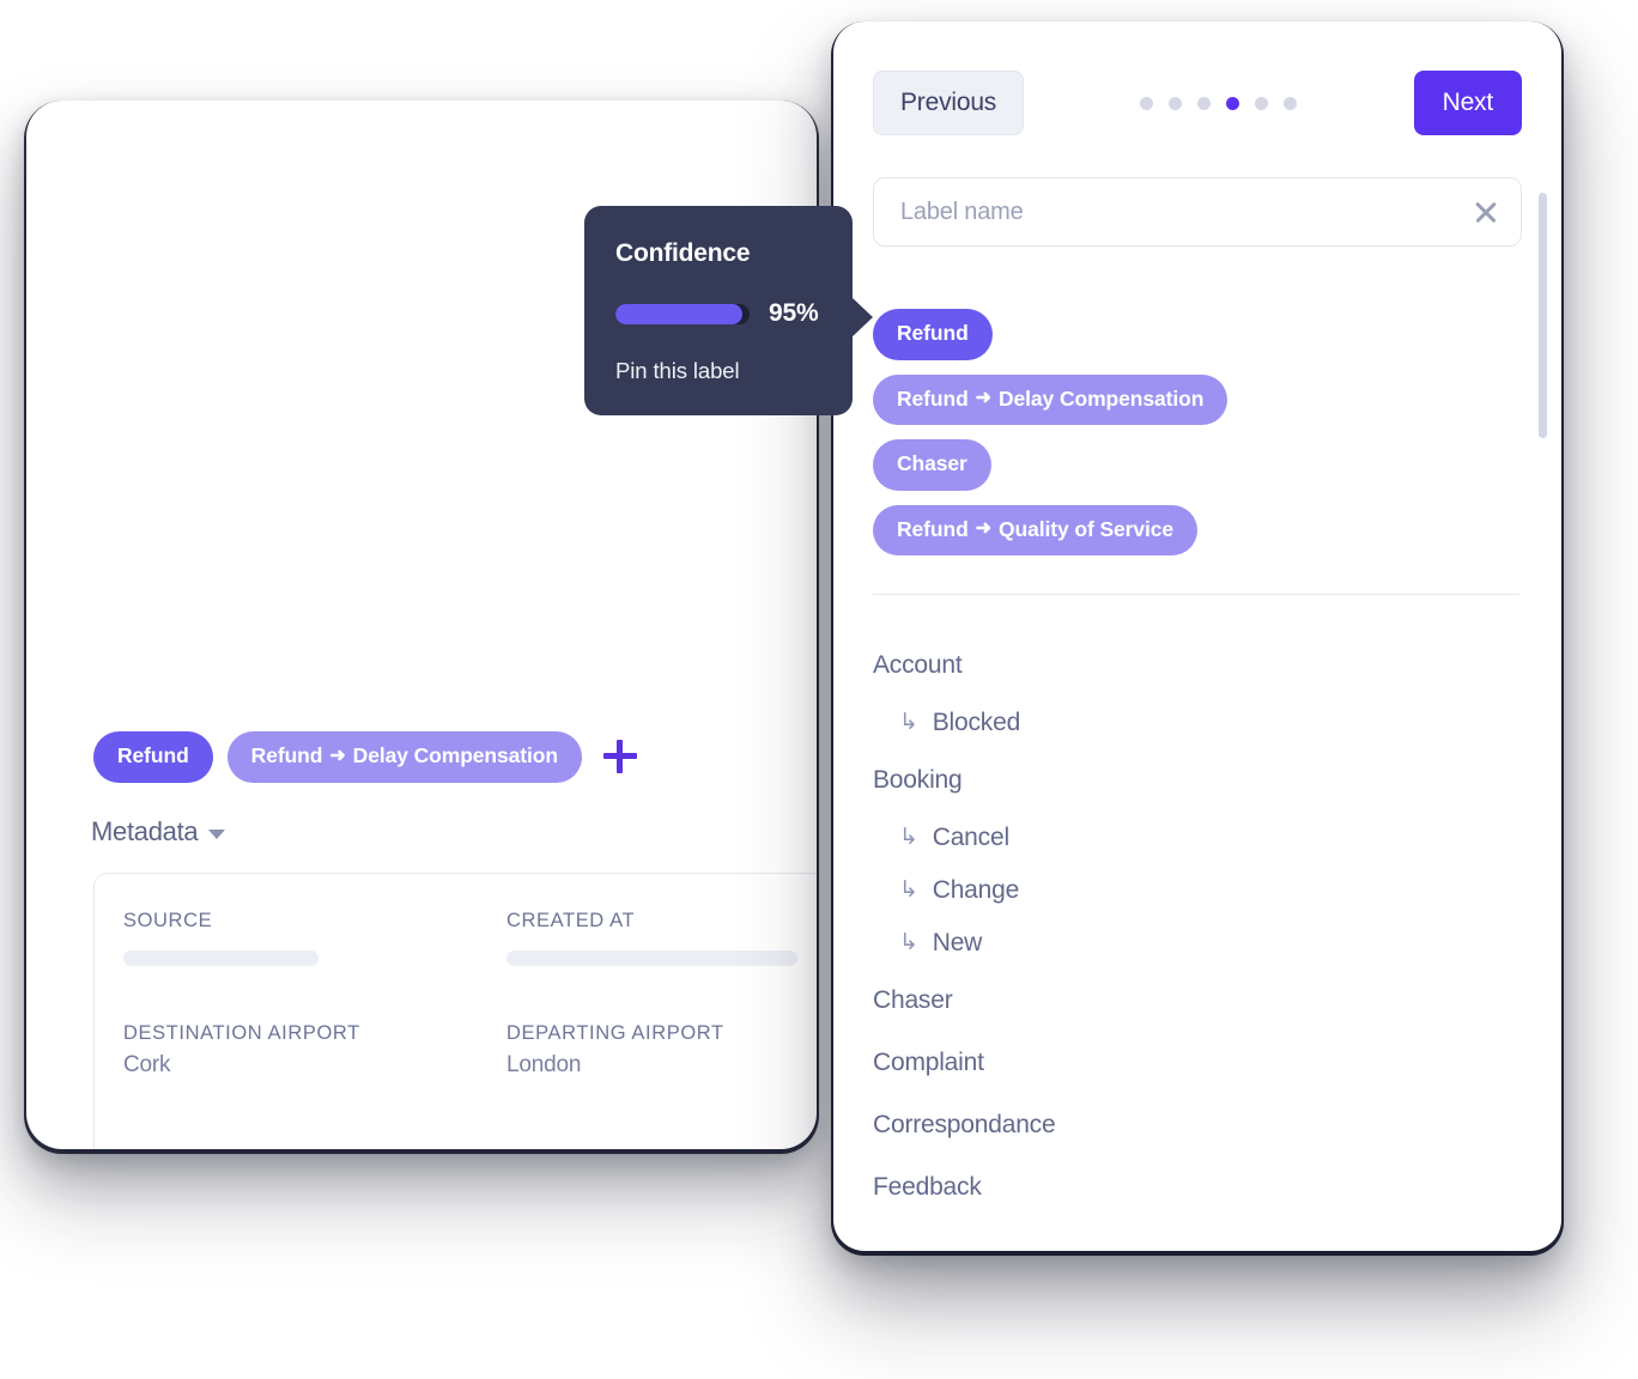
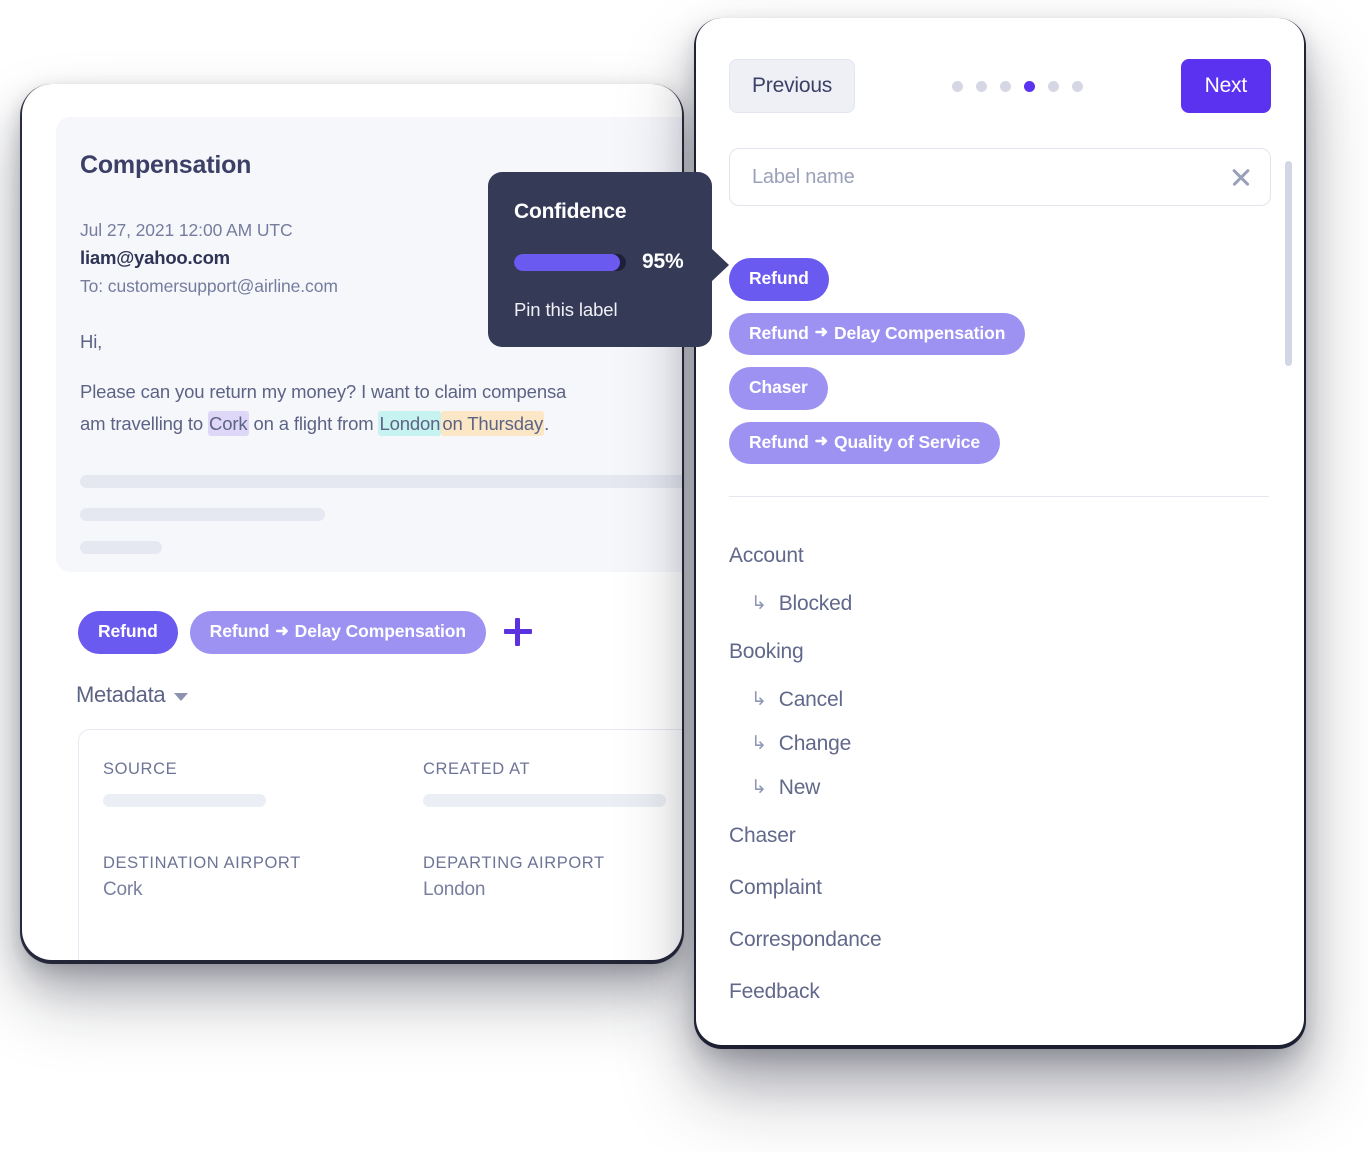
+ Compensation
+ Jul 27, 2021 12:00 AM UTC
+ liam@yahoo.com
+ To: customersupport@airline.com
+ Hi,
+ Please can you return my money? I want to claim compensa
+ am travelling to Cork on a flight from Londonon Thursday.
  Refund
  Refund
  ➜
  Delay Compensation
  Metadata
  SOURCE
  CREATED AT
  DESTINATION AIRPORT
  Cork
  DEPARTING AIRPORT
  London
  Confidence
  95%
  Pin this label
  Previous
  Next
  Label name
  Refund
  Refund
  ➜
  Delay Compensation
  Chaser
  Refund
  ➜
  Quality of Service
  Account
  ↳
  Blocked
  Booking
  ↳
  Cancel
  ↳
  Change
  ↳
  New
  Chaser
  Complaint
  Correspondance
  Feedback
